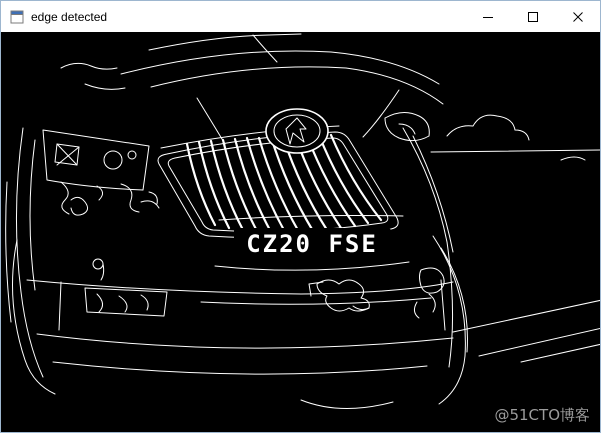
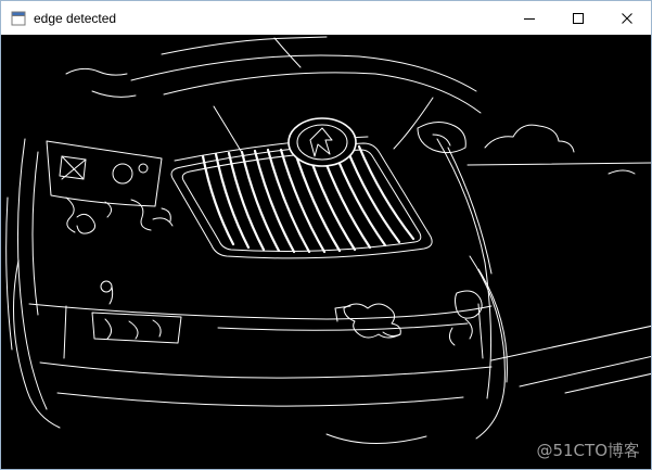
  edge detected
- CZ20 FSE
  @51CTO博客
